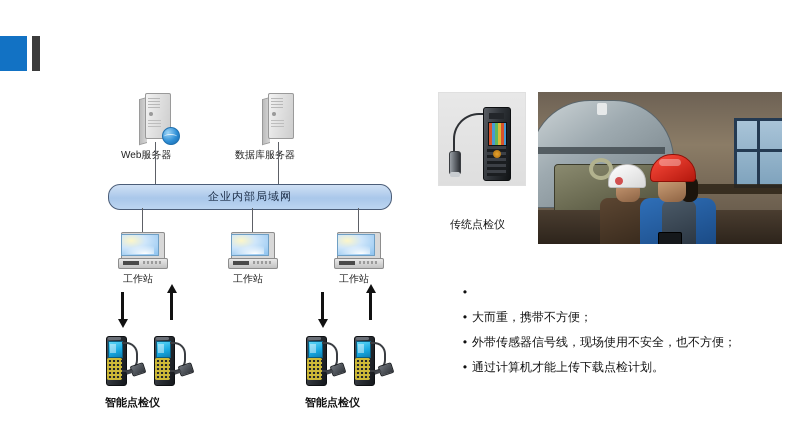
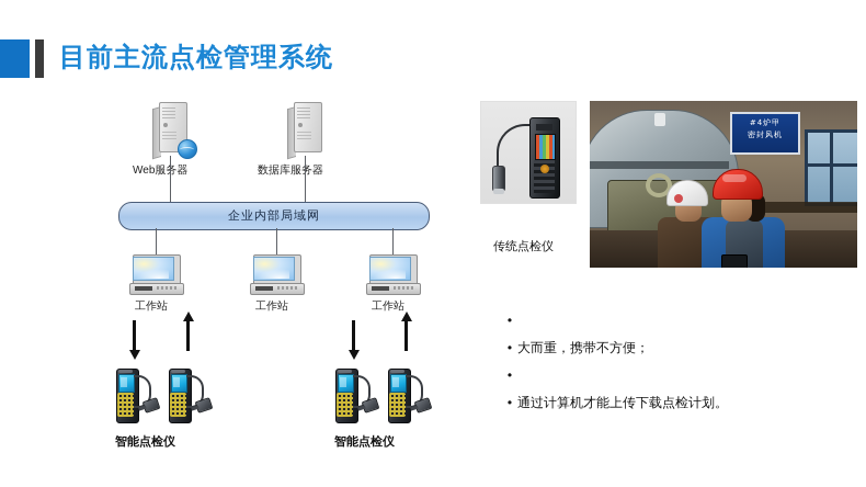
+ 目前主流点检管理系统
  Web服务器
  数据库服务器
  企业内部局域网
  工作站
  工作站
  工作站
  智能点检仪
  智能点检仪
  传统点检仪
+ #4炉甲
+ 密封风机
  •
  •
  大而重，携带不方便；
  •
- 外带传感器信号线，现场使用不安全，也不方便；
  •
  通过计算机才能上传下载点检计划。
